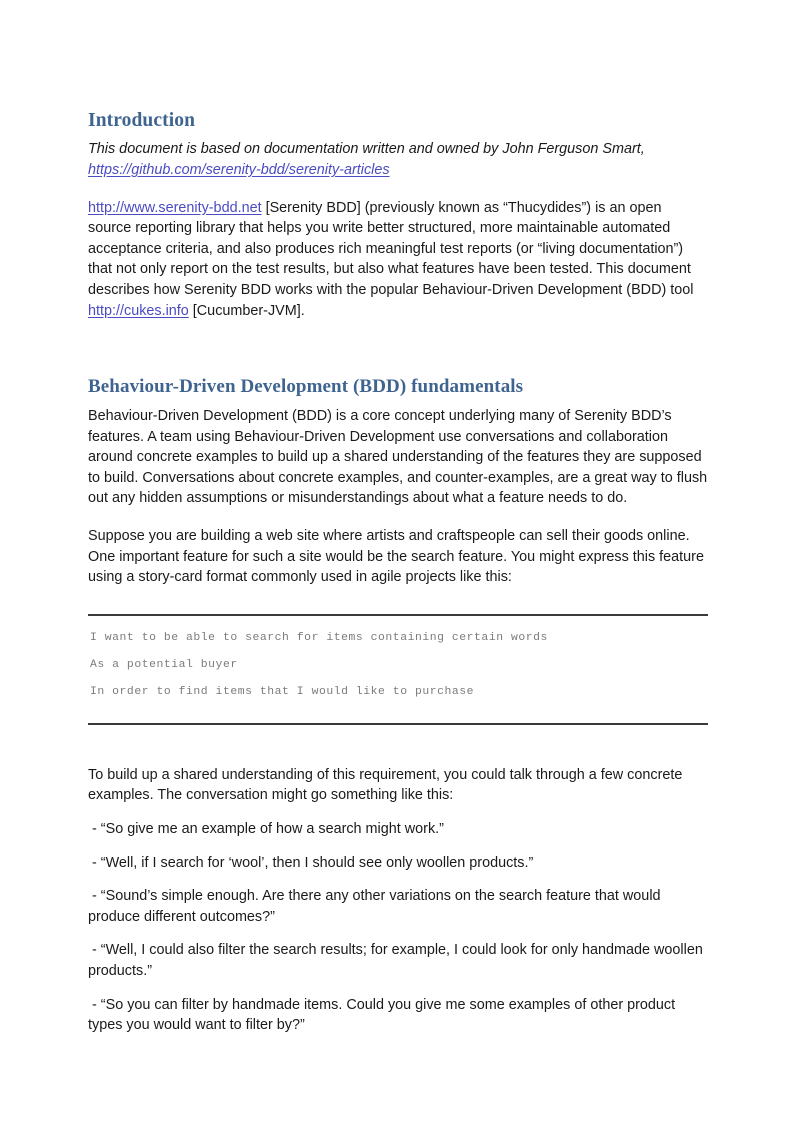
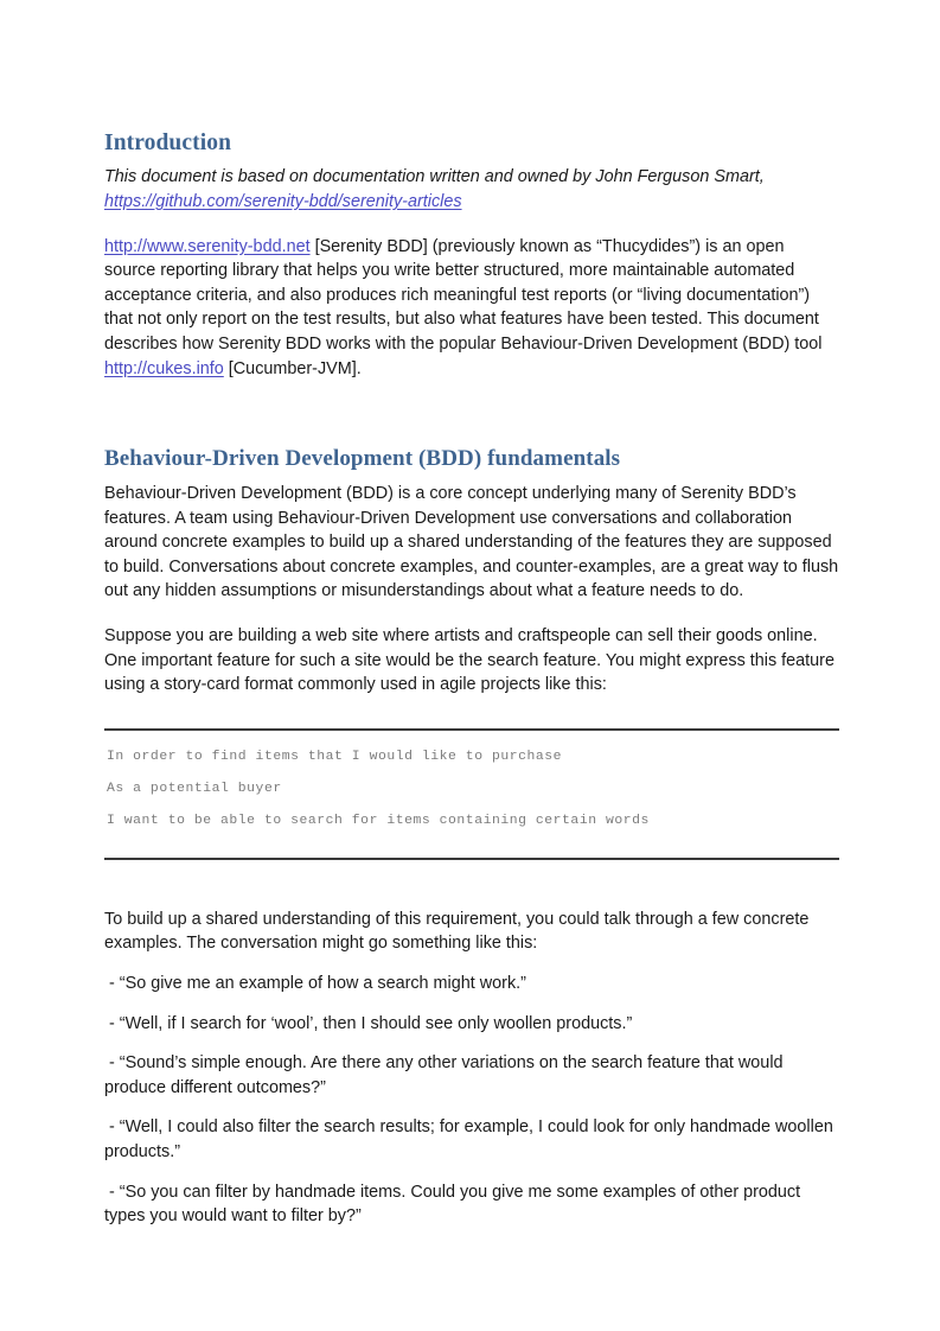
  Introduction
  This document is based on documentation written and owned by John Ferguson Smart,
  https://github.com/serenity-bdd/serenity-articles
  http://www.serenity-bdd.net [Serenity BDD] (previously known as “Thucydides”) is an open source reporting library that helps you write better structured, more maintainable automated acceptance criteria, and also produces rich meaningful test reports (or “living documentation”) that not only report on the test results, but also what features have been tested. This document describes how Serenity BDD works with the popular Behaviour-Driven Development (BDD) tool http://cukes.info [Cucumber-JVM].
  Behaviour-Driven Development (BDD) fundamentals
  Behaviour-Driven Development (BDD) is a core concept underlying many of Serenity BDD’s features. A team using Behaviour-Driven Development use conversations and collaboration around concrete examples to build up a shared understanding of the features they are supposed to build. Conversations about concrete examples, and counter-examples, are a great way to flush out any hidden assumptions or misunderstandings about what a feature needs to do.
  Suppose you are building a web site where artists and craftspeople can sell their goods online. One important feature for such a site would be the search feature. You might express this feature using a story-card format commonly used in agile projects like this:
- I want to be able to search for items containing certain words
+ In order to find items that I would like to purchase
  As a potential buyer
- In order to find items that I would like to purchase
+ I want to be able to search for items containing certain words
  To build up a shared understanding of this requirement, you could talk through a few concrete examples. The conversation might go something like this:
  - “So give me an example of how a search might work.”
  - “Well, if I search for ‘wool’, then I should see only woollen products.”
  - “Sound’s simple enough. Are there any other variations on the search feature that would produce different outcomes?”
  - “Well, I could also filter the search results; for example, I could look for only handmade woollen products.”
  - “So you can filter by handmade items. Could you give me some examples of other product types you would want to filter by?”
